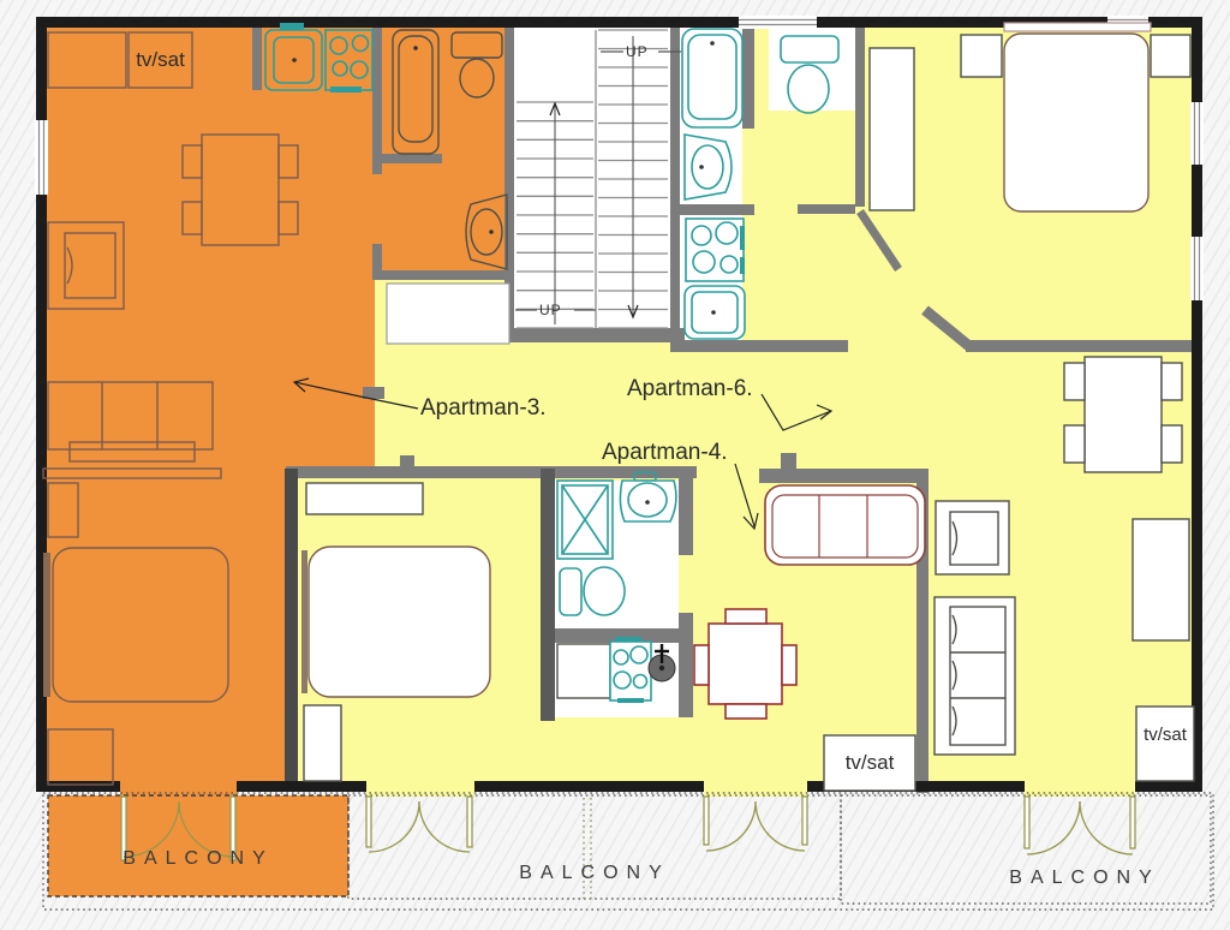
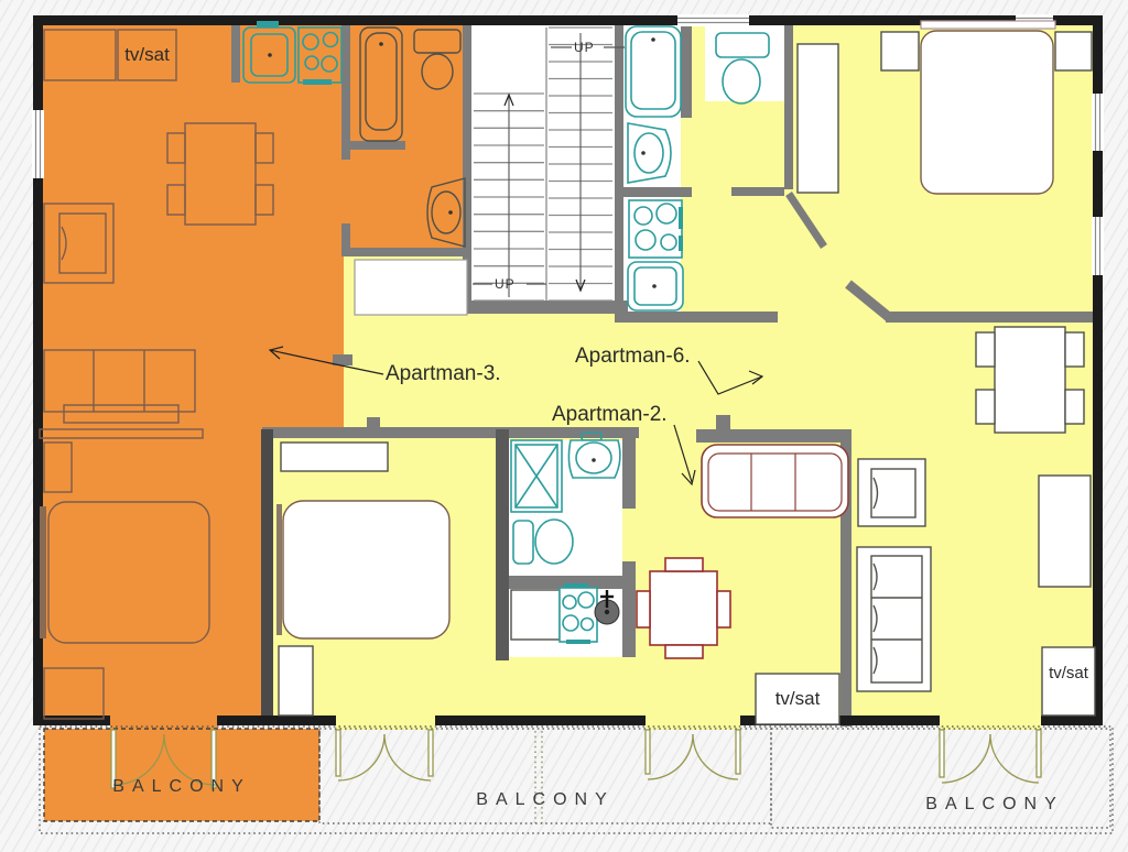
  tv/sat
  Apartman-3.
  Apartman-6.
- Apartman-4.
+ Apartman-2.
  UP
  UP
  BALCONY
  BALCONY
  BALCONY
  tv/sat
  tv/sat
